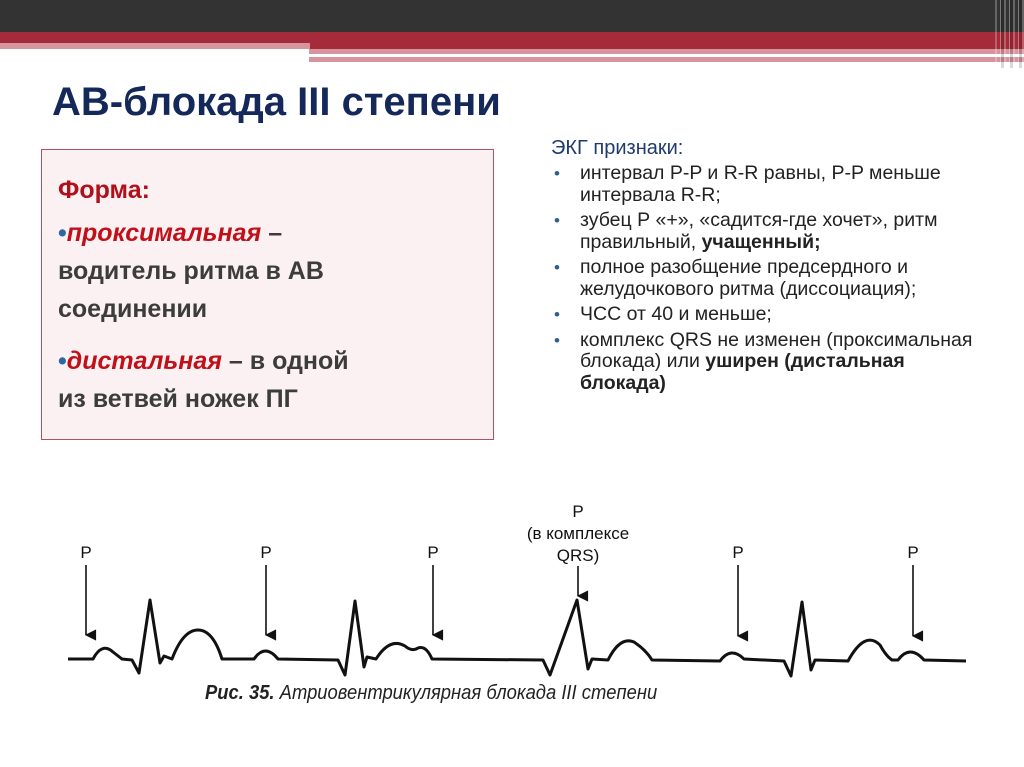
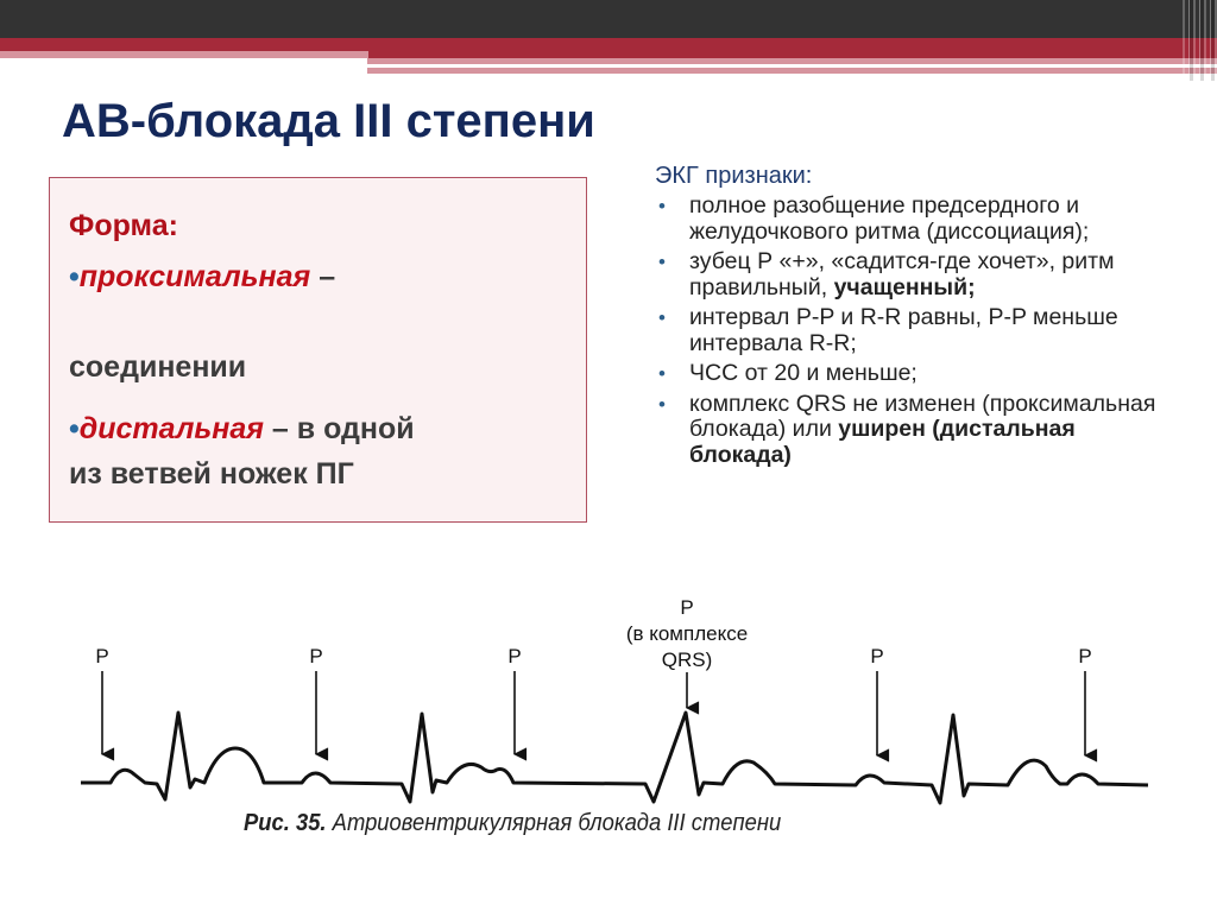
  АВ-блокада III степени
  Форма:
  •проксимальная –
- водитель ритма в АВ
  соединении
  •дистальная – в одной
  из ветвей ножек ПГ
  ЭКГ признаки:
  •
- интервал P-P и R-R равны, P-P меньше интервала R-R;
+ полное разобщение предсердного и желудочкового ритма (диссоциация);
  •
  зубец Р «+», «садится-где хочет», ритм правильный, учащенный;
  •
- полное разобщение предсердного и желудочкового ритма (диссоциация);
+ интервал P-P и R-R равны, P-P меньше интервала R-R;
  •
- ЧСС от 40 и меньше;
+ ЧСС от 20 и меньше;
  •
  комплекс QRS не изменен (проксимальная блокада) или уширен (дистальная блокада)
  P
  P
  P
  P
  (в комплексе
  QRS)
  P
  P
  Рис. 35. Атриовентрикулярная блокада III степени
